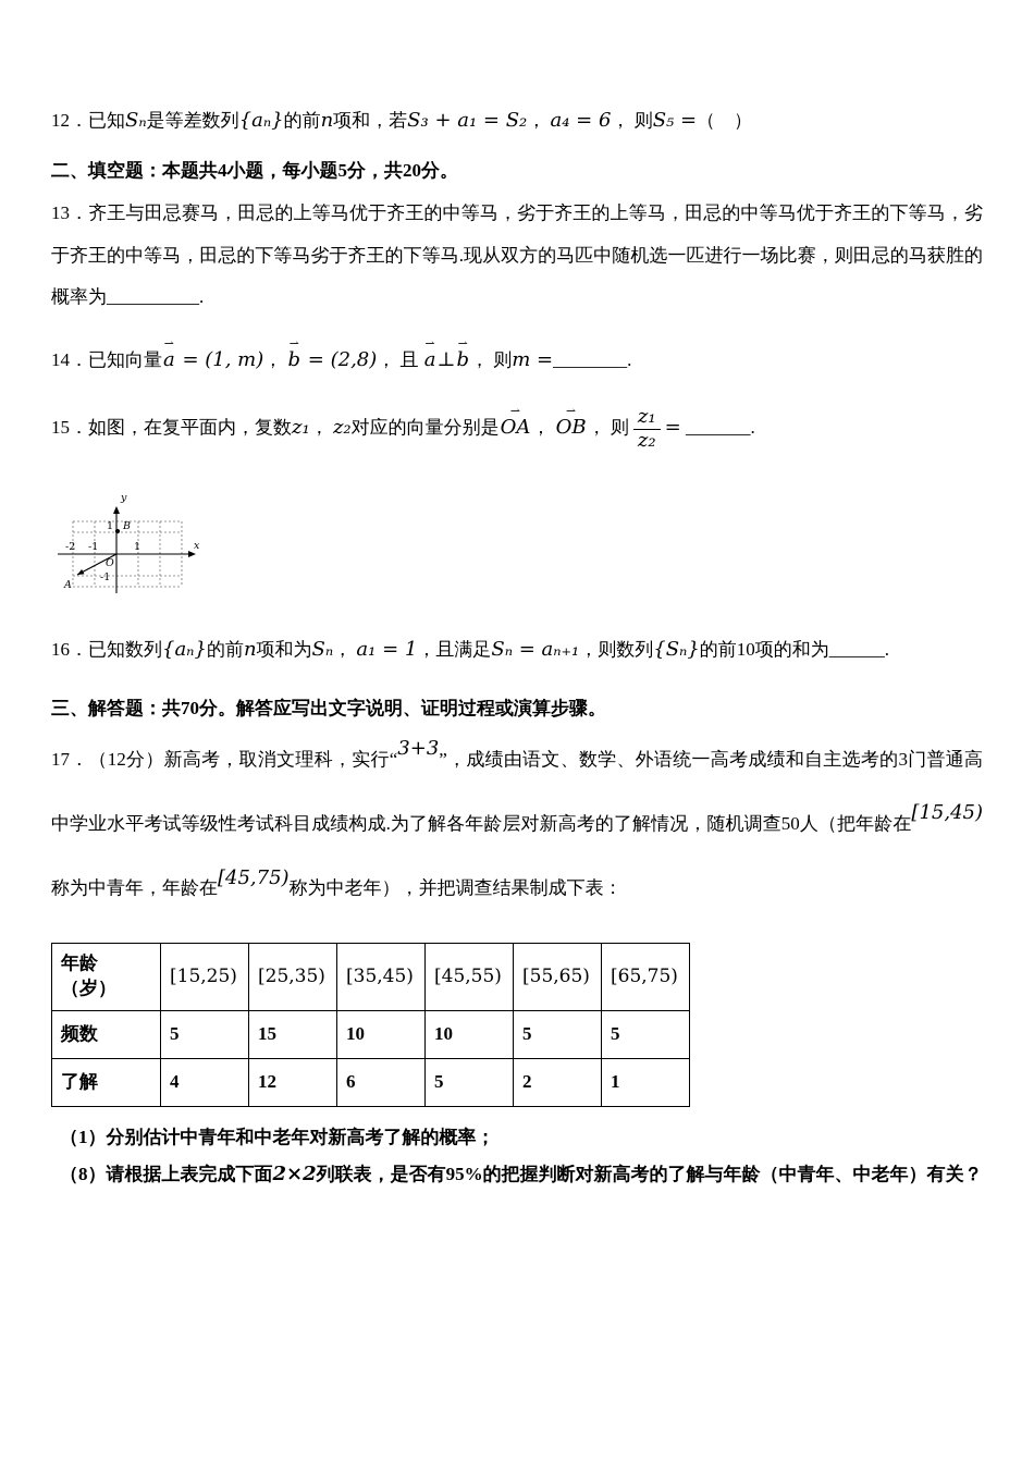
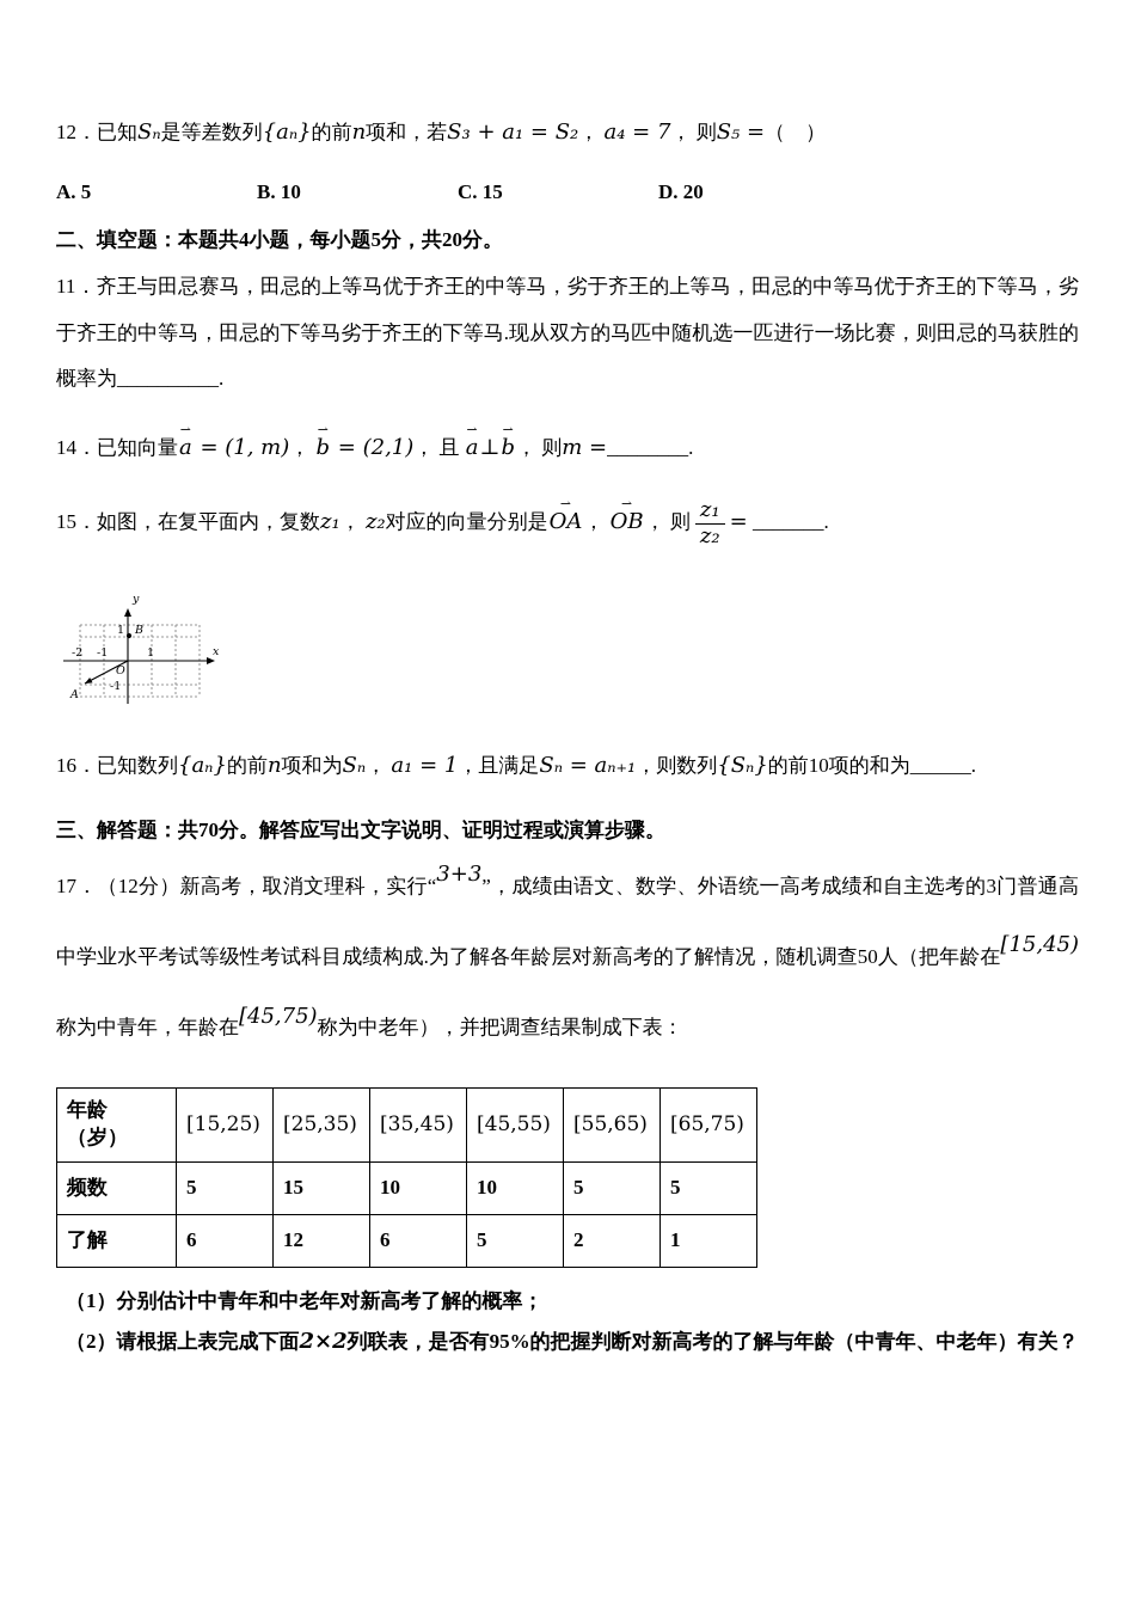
- 12．已知Sₙ是等差数列{aₙ}的前n项和，若S₃ + a₁ = S₂， a₄ = 6， 则S₅ =（ ）
+ 12．已知Sₙ是等差数列{aₙ}的前n项和，若S₃ + a₁ = S₂， a₄ = 7， 则S₅ =（ ）
+ A. 5
+ B. 10
+ C. 15
+ D. 20
  二、填空题：本题共4小题，每小题5分，共20分。
- 13．齐王与田忌赛马，田忌的上等马优于齐王的中等马，劣于齐王的上等马，田忌的中等马优于齐王的下等马，劣于齐王的中等马，田忌的下等马劣于齐王的下等马.现从双方的马匹中随机选一匹进行一场比赛，则田忌的马获胜的概率为__________.
+ 11．齐王与田忌赛马，田忌的上等马优于齐王的中等马，劣于齐王的上等马，田忌的中等马优于齐王的下等马，劣于齐王的中等马，田忌的下等马劣于齐王的下等马.现从双方的马匹中随机选一匹进行一场比赛，则田忌的马获胜的概率为__________.
- 14．已知向量a = (1, m)， b = (2,8)， 且 a⊥b， 则m =________.
+ 14．已知向量a = (1, m)， b = (2,1)， 且 a⊥b， 则m =________.
  15．如图，在复平面内，复数z₁， z₂对应的向量分别是OA， OB， 则
  z₁
  z₂
  = _______.
  y
  x
  O
  -2
  -1
  1
  1
  -1
  A
  B
  16．已知数列{aₙ}的前n项和为Sₙ， a₁ = 1，且满足Sₙ = aₙ₊₁，则数列{Sₙ}的前10项的和为______.
  三、解答题：共70分。解答应写出文字说明、证明过程或演算步骤。
  17．（12分）新高考，取消文理科，实行“3+3”，成绩由语文、数学、外语统一高考成绩和自主选考的3门普通高中学业水平考试等级性考试科目成绩构成.为了解各年龄层对新高考的了解情况，随机调查50人（把年龄在[15,45)称为中青年，年龄在[45,75)称为中老年），并把调查结果制成下表：
  年龄（岁）	[15,25)	[25,35)	[35,45)	[45,55)	[55,65)	[65,75)
  频数	5	15	10	10	5	5
- 了解	4	12	6	5	2	1
+ 了解	6	12	6	5	2	1
  （1）分别估计中青年和中老年对新高考了解的概率；
- （8）请根据上表完成下面2×2列联表，是否有95%的把握判断对新高考的了解与年龄（中青年、中老年）有关？
+ （2）请根据上表完成下面2×2列联表，是否有95%的把握判断对新高考的了解与年龄（中青年、中老年）有关？
